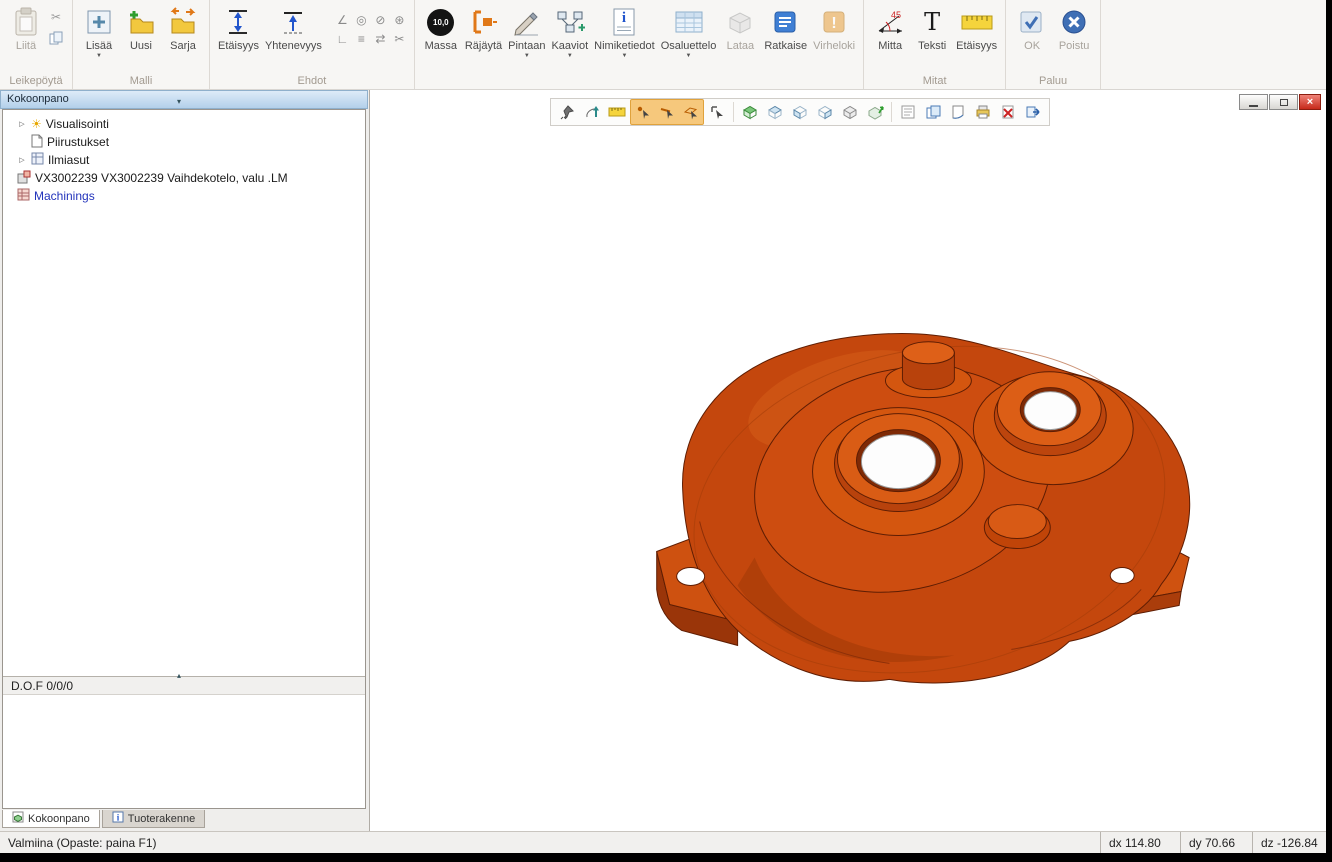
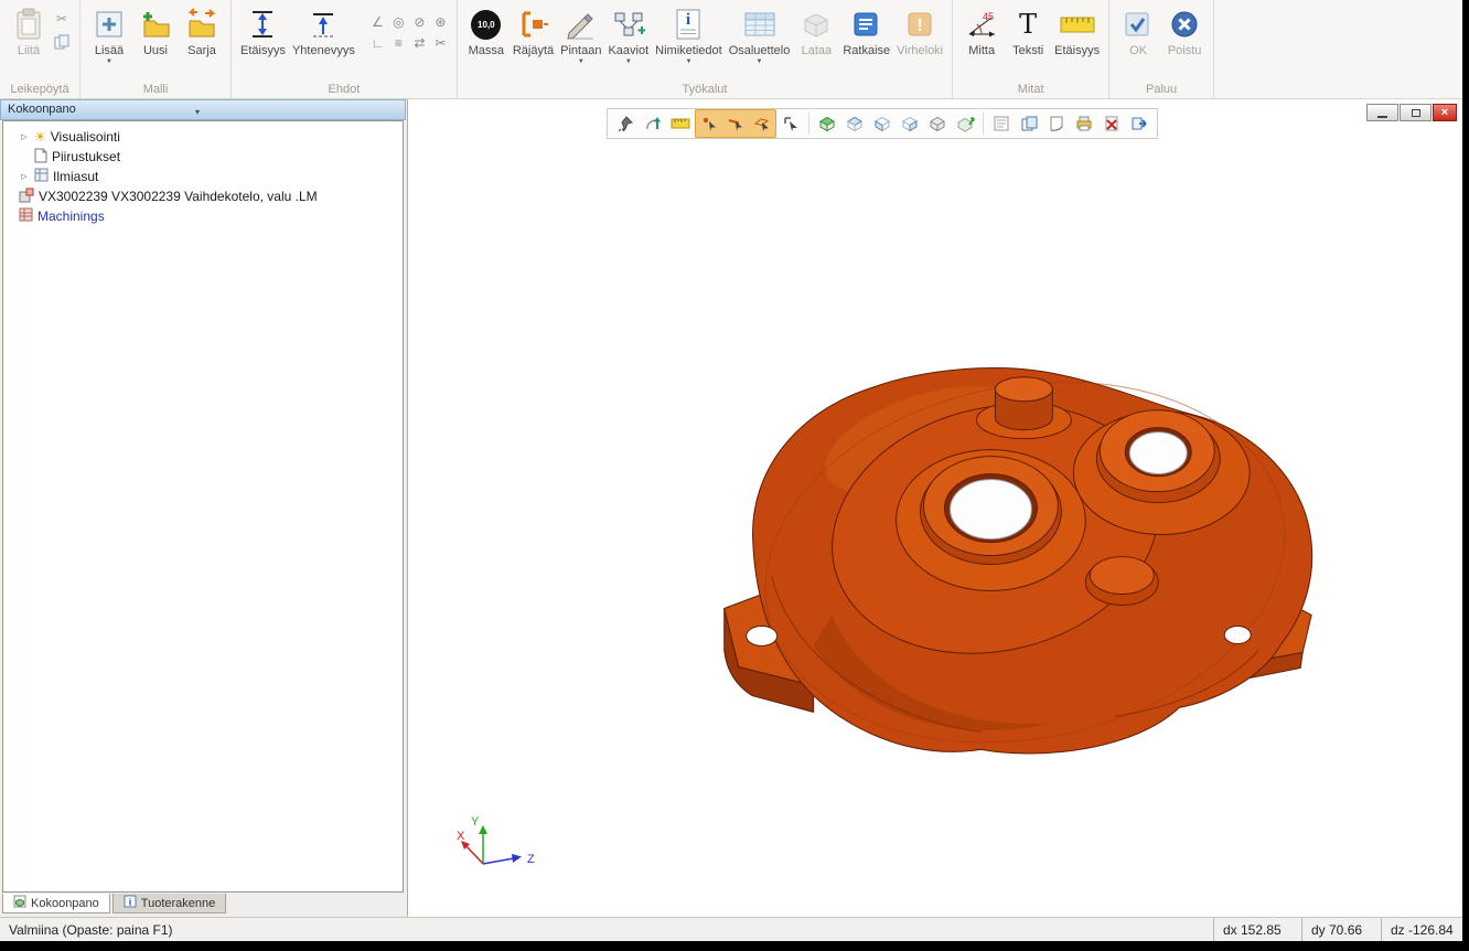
  Liitä
  ✂
  Leikepöytä
  Lisää
  Uusi
  Sarja
  Malli
  Etäisyys
  Yhtenevyys
  ∠
  ◎
  ⊘
  ⊛
  ∟
  ≡
  ⇄
  ✂
  Ehdot
  10,0
  Massa
  Räjäytä
  Pintaan
  Kaaviot
  i
  Nimiketiedot
  Osaluettelo
  Lataa
  Ratkaise
  !
  Virheloki
+ Työkalut
  45
  Mitta
  T
  Teksti
  Etäisyys
  Mitat
  OK
  Poistu
  Paluu
  Kokoonpano
  ▾
  ☀
  Visualisointi
  Piirustukset
  Ilmiasut
  VX3002239 VX3002239 Vaihdekotelo, valu .LM
  Machinings
- ▴
- D.O.F 0/0/0
  Kokoonpano
  i
  Tuoterakenne
  ×
+ X
+ Y
+ Z
  Valmiina (Opaste: paina F1)
- dx 114.80
+ dx 152.85
  dy 70.66
  dz -126.84
